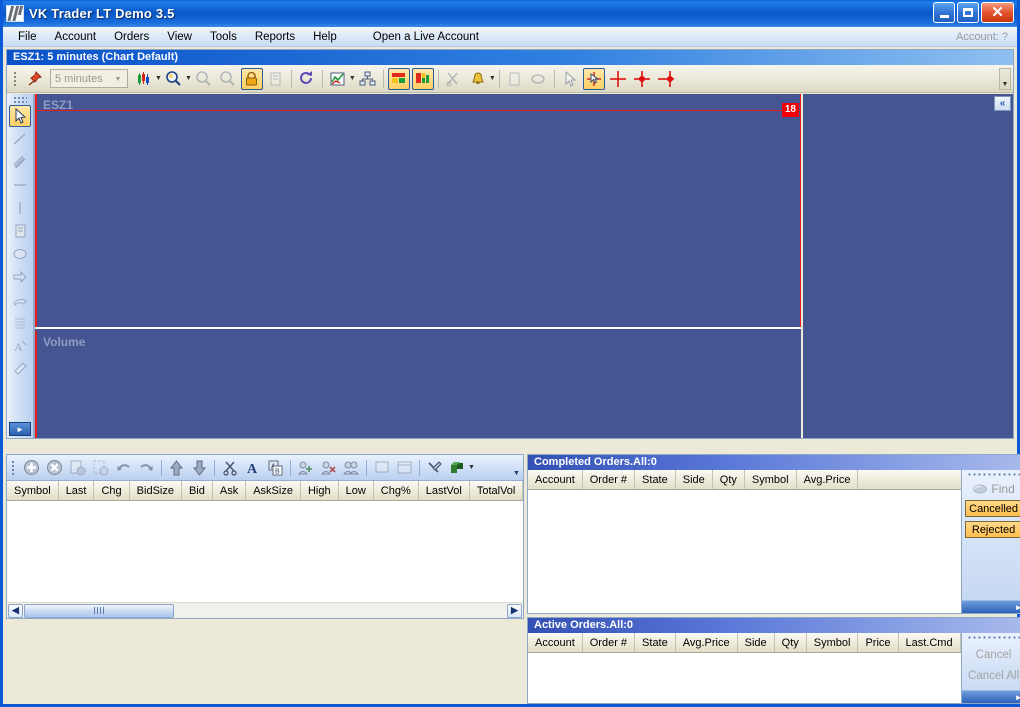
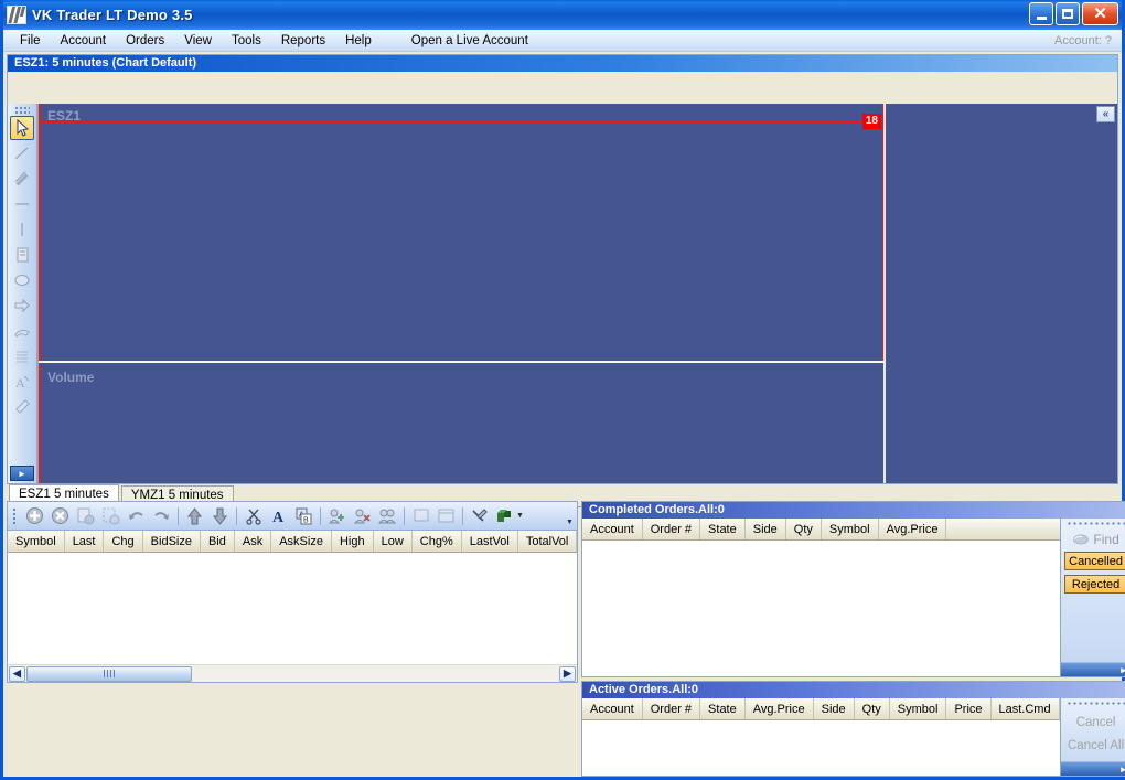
  VK Trader LT Demo 3.5
  ✕
  File
  Account
  Orders
  View
  Tools
  Reports
  Help
  Open a Live Account
  Account: ?
  ESZ1: 5 minutes (Chart Default)
- 5 minutes
  A
  ►
  ESZ1
  18
  Volume
  «
+ ESZ1 5 minutes
+ YMZ1 5 minutes
  A
  Symbol
  Last
  Chg
  BidSize
  Bid
  Ask
  AskSize
  High
  Low
  Chg%
  LastVol
  TotalVol
  ◀
  ▶
  Completed Orders.All:0
  Account
  Order #
  State
  Side
  Qty
  Symbol
  Avg.Price
  Find
  Cancelled
  Rejected
  ►
  Active Orders.All:0
  Account
  Order #
  State
  Avg.Price
  Side
  Qty
  Symbol
  Price
  Last.Cmd
  Cancel
  Cancel All
  ►
